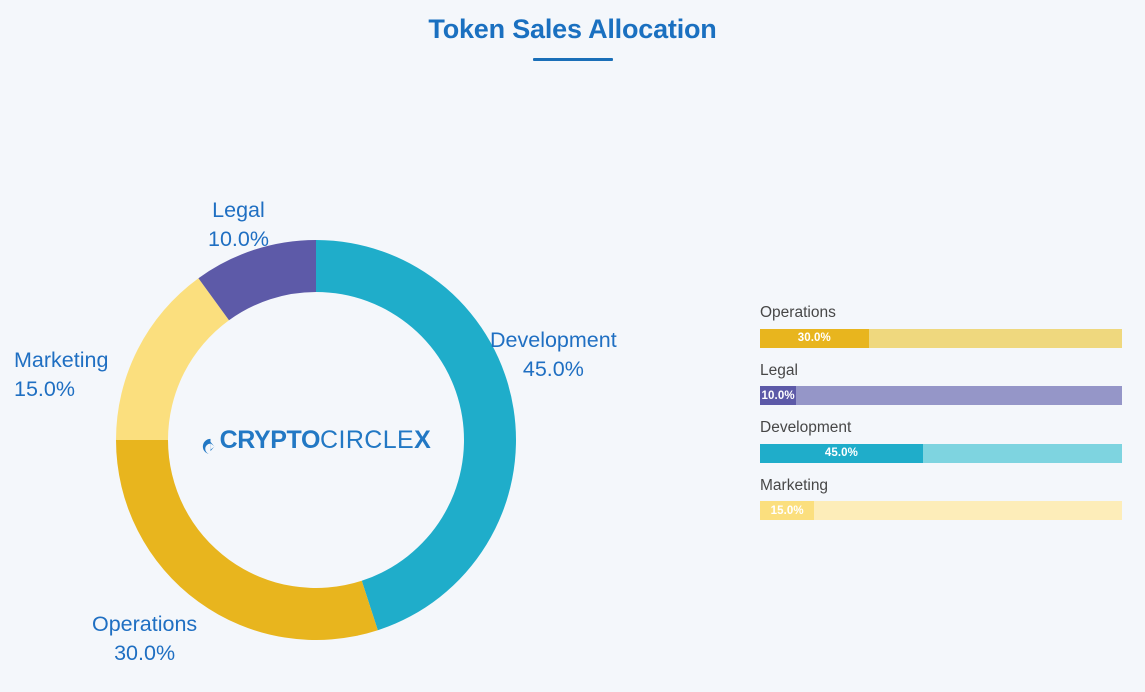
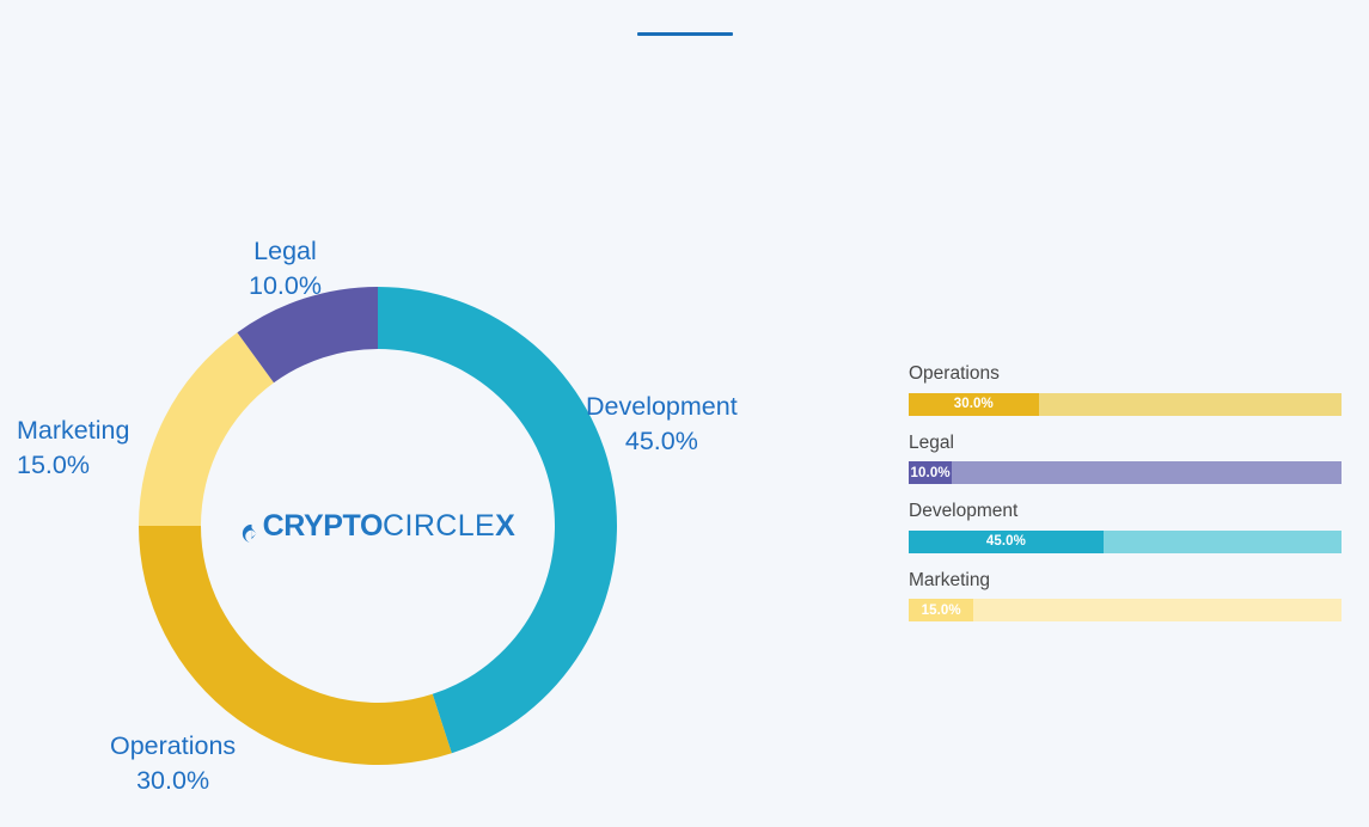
- Token Sales Allocation
  CRYPTO
  CIRCLE
  X
  Legal
  10.0%
  Development
  45.0%
  Operations
  30.0%
  Marketing
  15.0%
  Operations
  30.0%
  Legal
  10.0%
  Development
  45.0%
  Marketing
  15.0%
